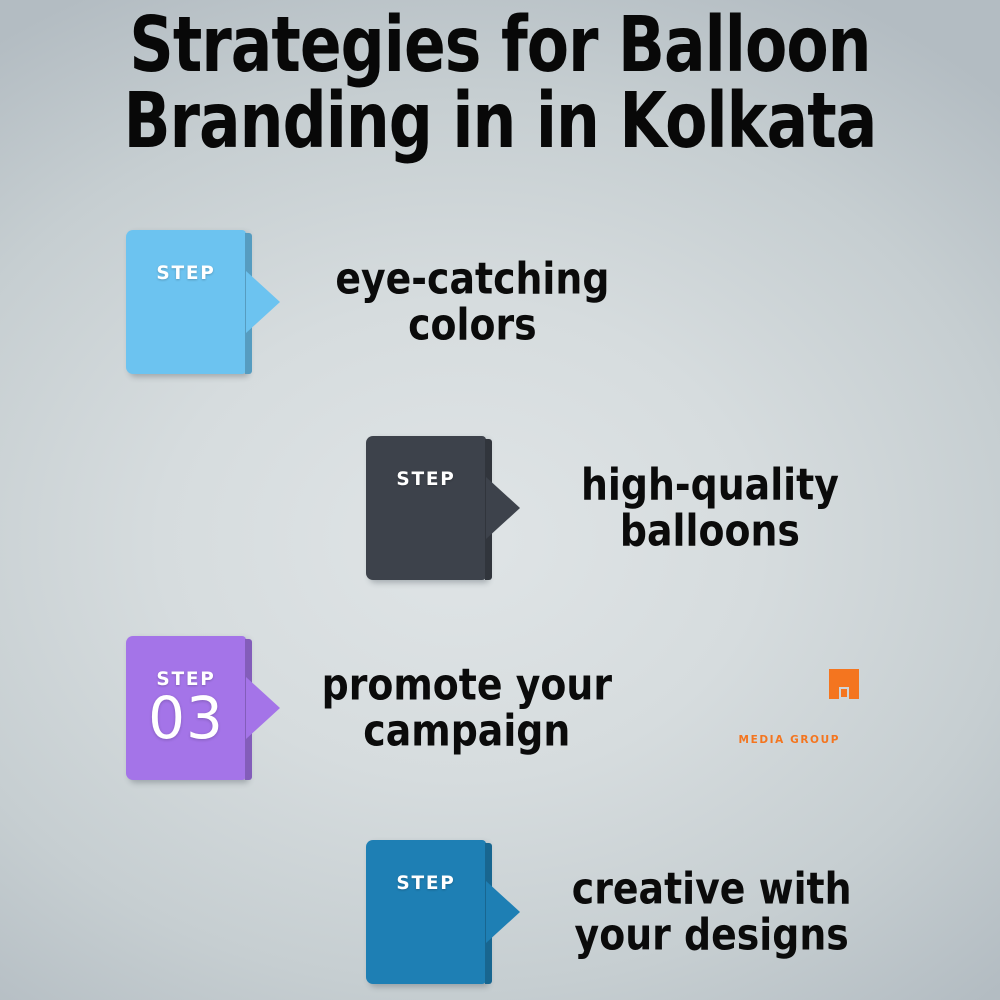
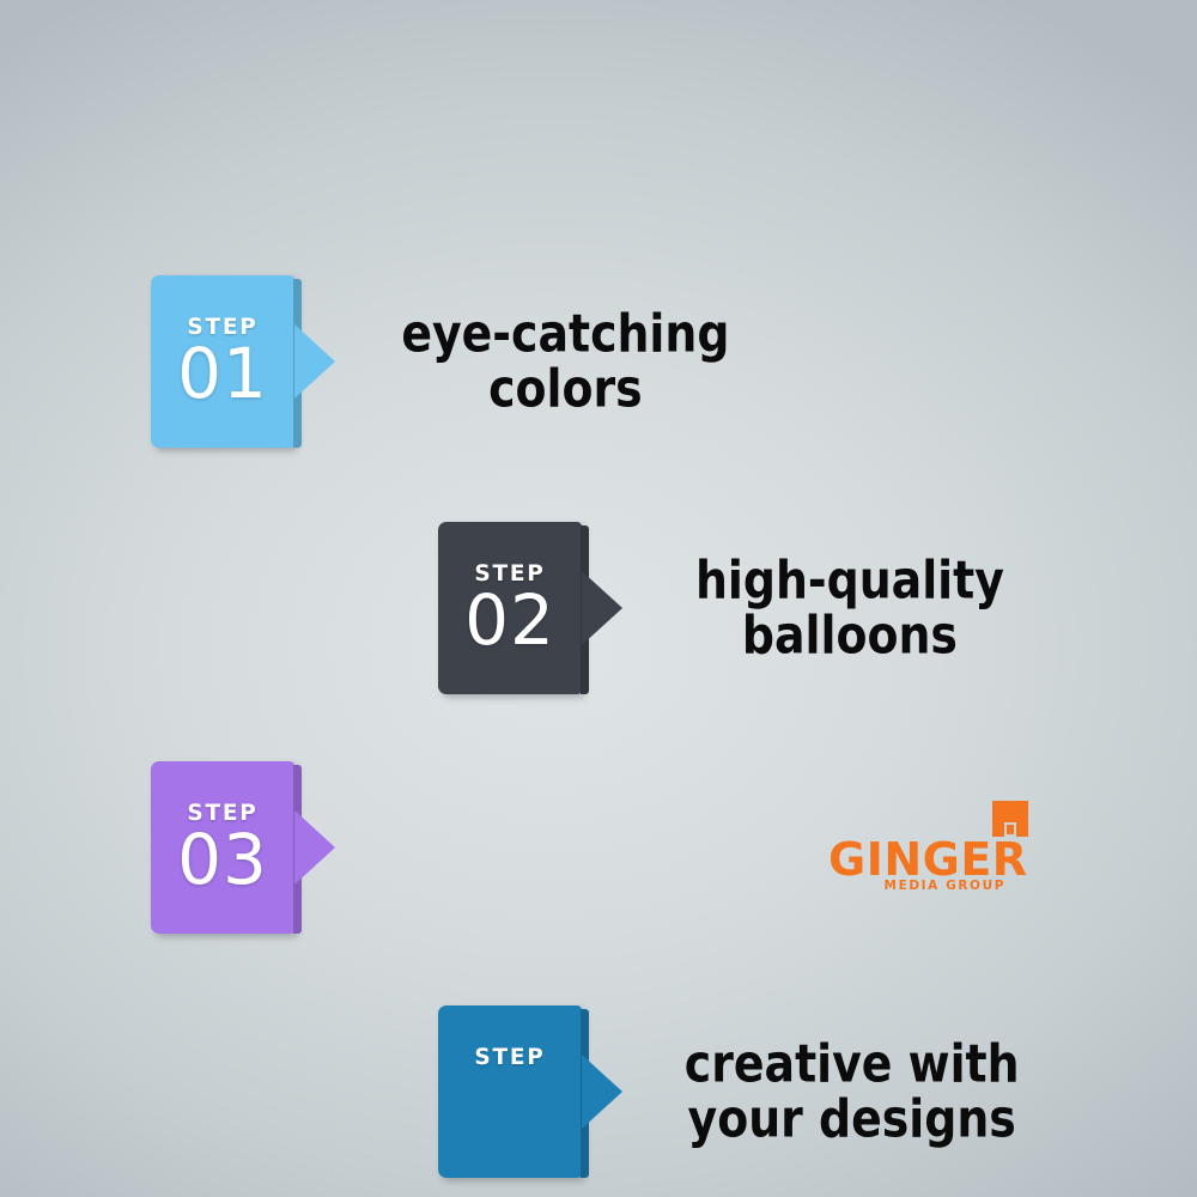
- Strategies for Balloon
- Branding in in Kolkata
  STEP
+ 01
  eye-catching
  colors
  STEP
+ 02
  high-quality
  balloons
  STEP
  03
- promote your
- campaign
  STEP
  creative with
  your designs
+ GINGER
  MEDIA GROUP
